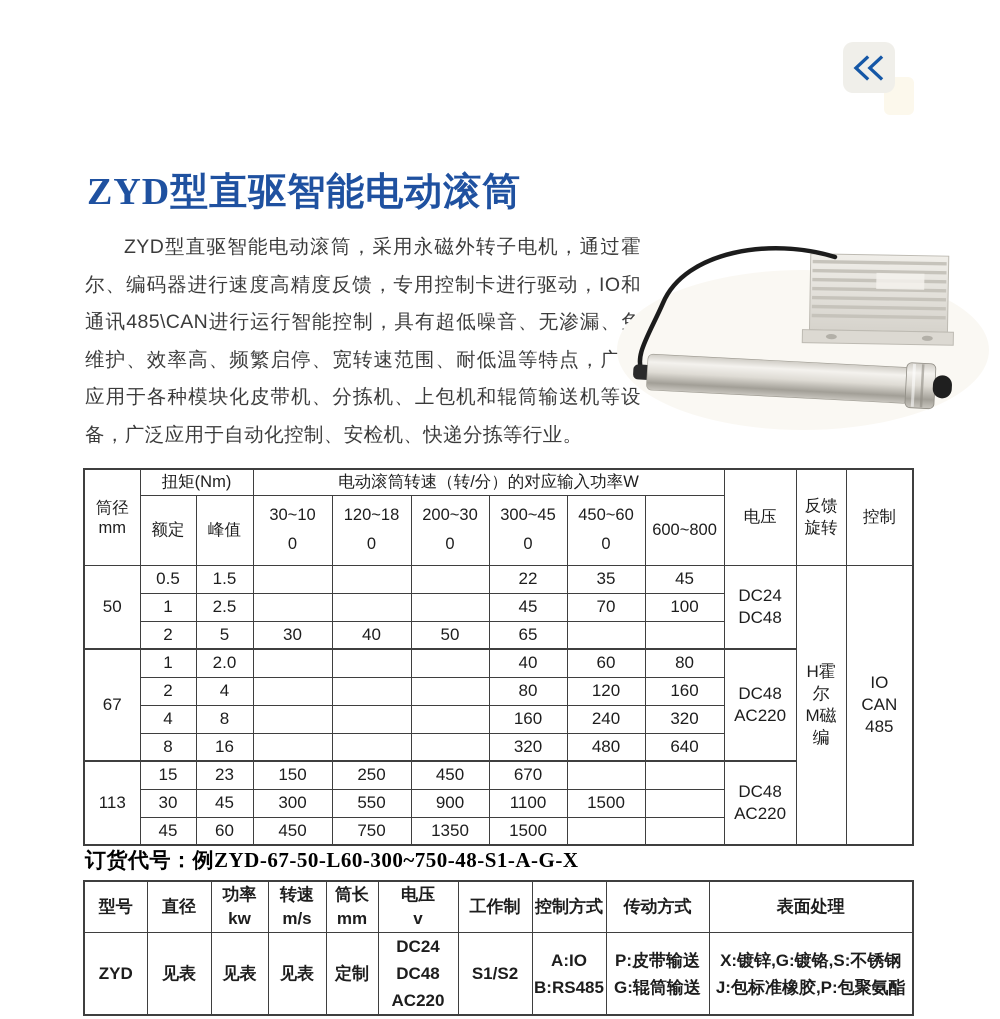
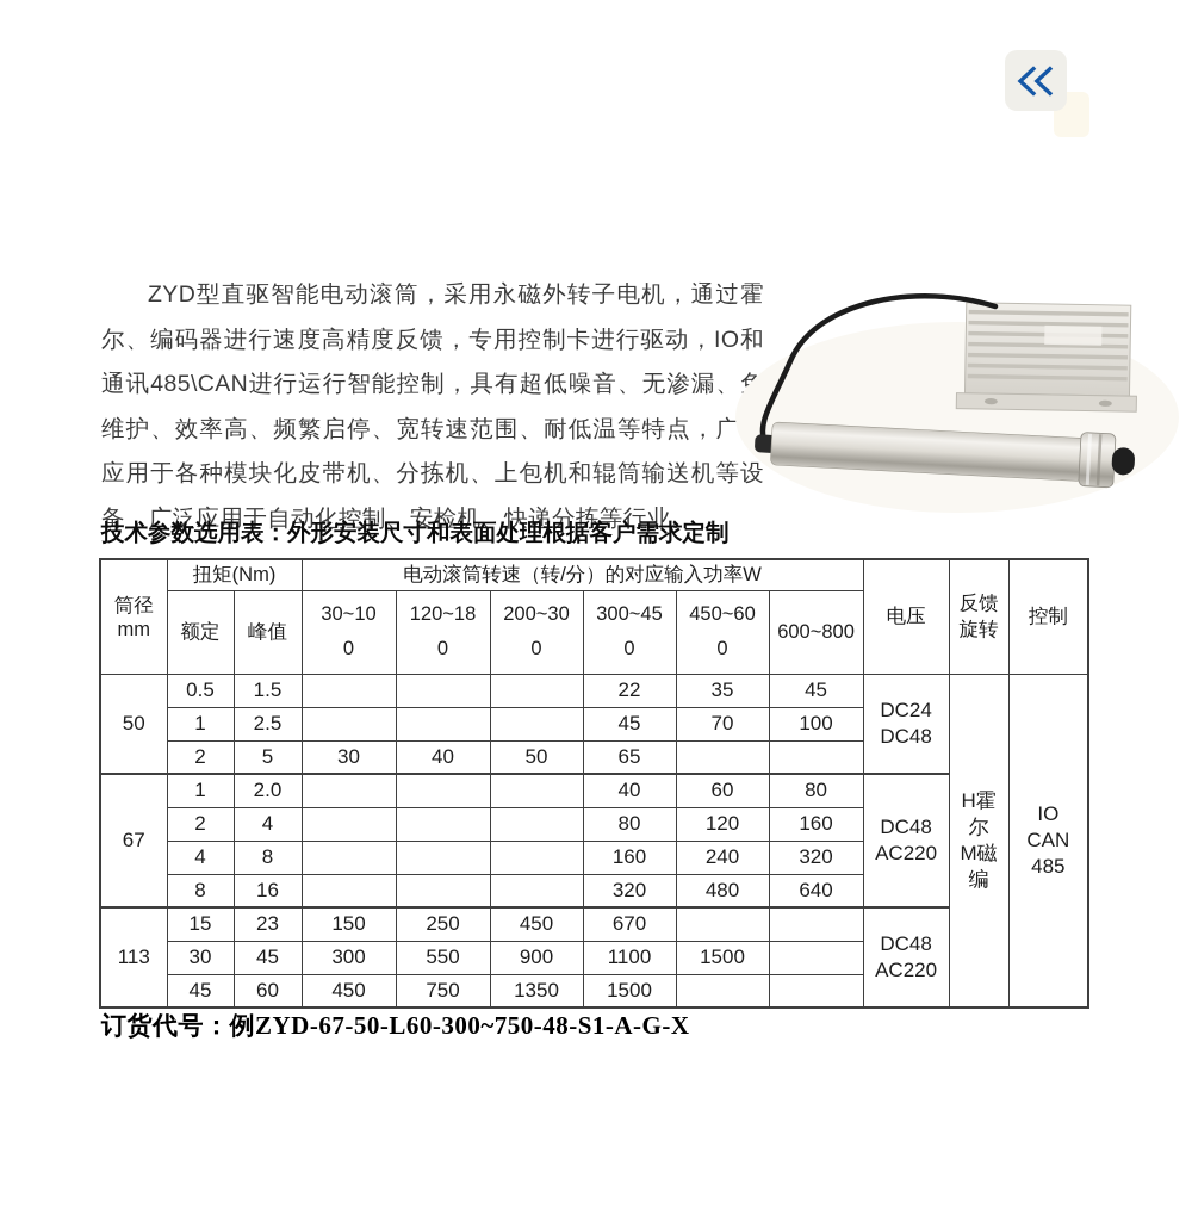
- ZYD型直驱智能电动滚筒
  ZYD型直驱智能电动滚筒，采用永磁外转子电机，通过霍尔、编码器进行速度高精度反馈，专用控制卡进行驱动，IO和通讯485\CAN进行运行智能控制，具有超低噪音、无渗漏、维护、效率高、频繁启停、宽转速范围、耐低温等特点，广应用于各种模块化皮带机、分拣机、上包机和辊筒输送机等设备，广泛应用于自动化控制、安检机、快递分拣等行业。
+ 技术参数选用表：外形安装尺寸和表面处理根据客户需求定制
  筒径 mm	扭矩(Nm)	电动滚筒转速（转/分）的对应输入功率W	电压	反馈 旋转	控制
  额定	峰值	30~10 0	120~18 0	200~30 0	300~45 0	450~60 0	600~800
  50	0.5	1.5				22	35	45	DC24 DC48	H霍 尔 M磁 编	IO CAN 485
  1	2.5				45	70	100
  2	5	30	40	50	65
  67	1	2.0				40	60	80	DC48 AC220
  2	4				80	120	160
  4	8				160	240	320
  8	16				320	480	640
  113	15	23	150	250	450	670			DC48 AC220
  30	45	300	550	900	1100	1500
  45	60	450	750	1350	1500
  订货代号：例ZYD-67-50-L60-300~750-48-S1-A-G-X
- 型号	直径	功率 kw	转速 m/s	筒长 mm	电压 v	工作制	控制方式	传动方式	表面处理
- ZYD	见表	见表	见表	定制	DC24 DC48 AC220	S1/S2	A:IO B:RS485	P:皮带输送 G:辊筒输送	X:镀锌,G:镀铬,S:不锈钢 J:包标准橡胶,P:包聚氨酯
